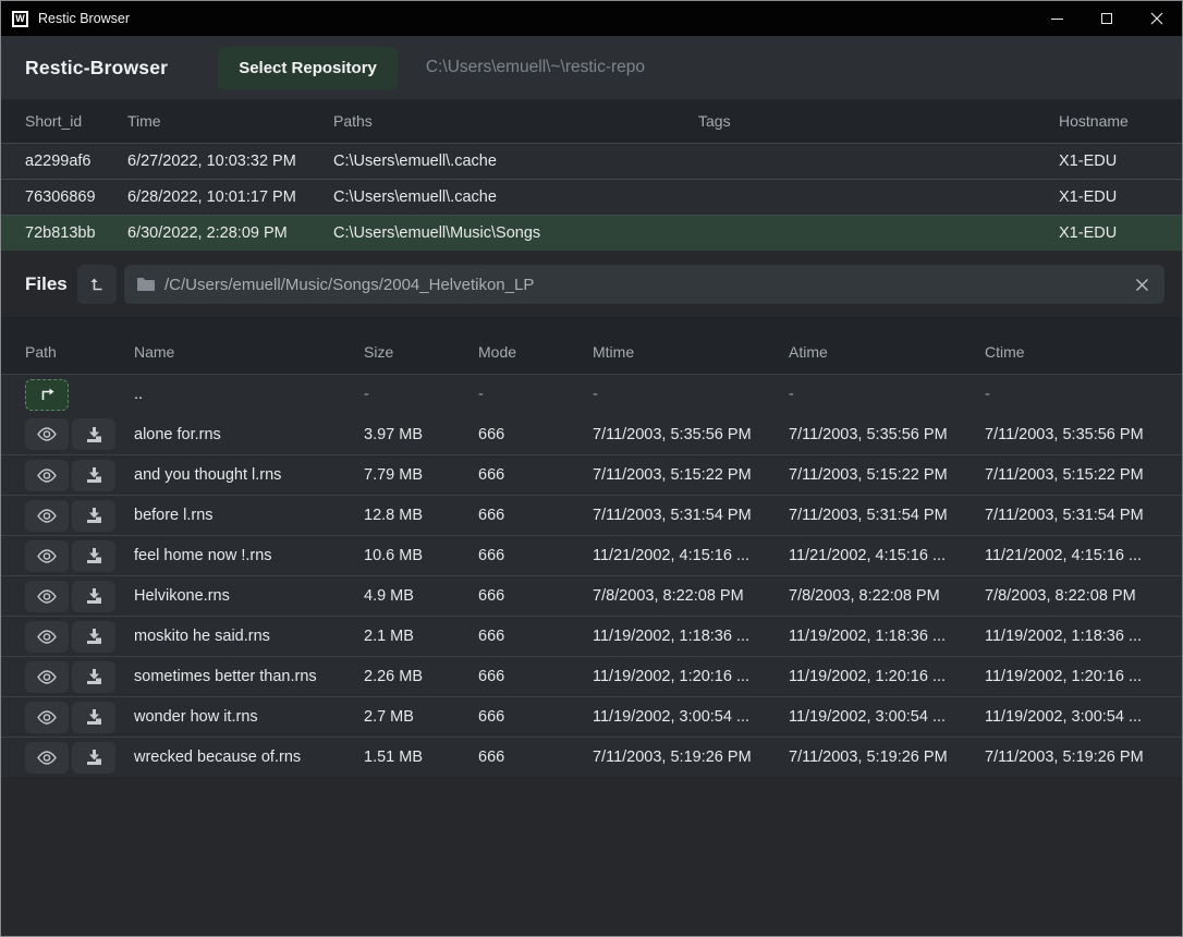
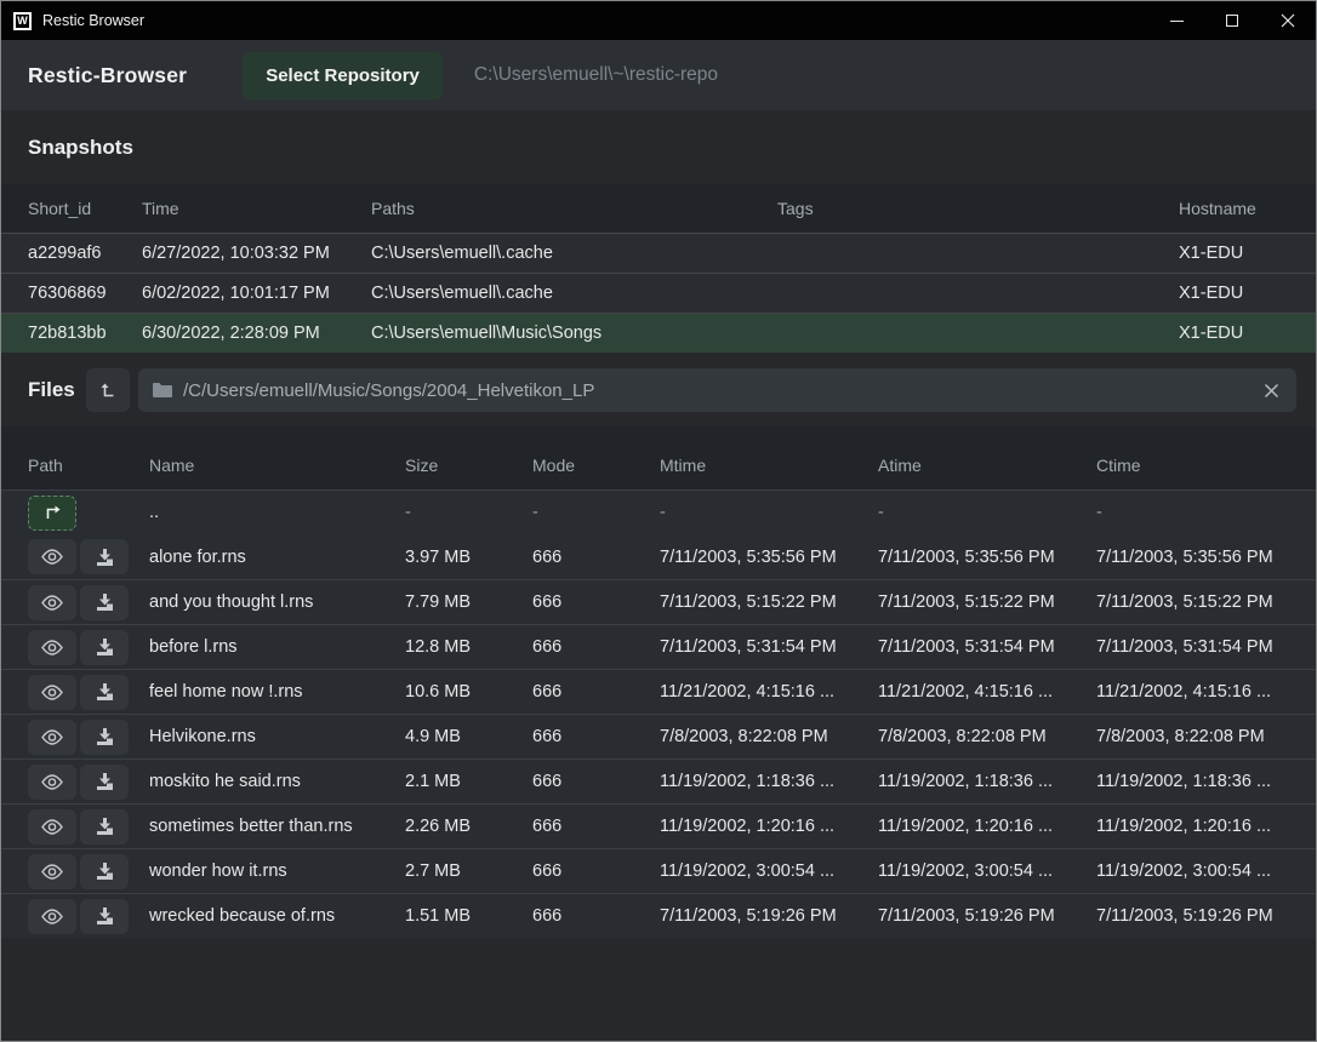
  W
  Restic Browser
  Restic-Browser
  Select Repository
  C:\Users\emuell\~\restic-repo
+ Snapshots
  Short_id
  Time
  Paths
  Tags
  Hostname
  a2299af6
  6/27/2022, 10:03:32 PM
  C:\Users\emuell\.cache
  X1-EDU
  76306869
- 6/28/2022, 10:01:17 PM
+ 6/02/2022, 10:01:17 PM
  C:\Users\emuell\.cache
  X1-EDU
  72b813bb
  6/30/2022, 2:28:09 PM
  C:\Users\emuell\Music\Songs
  X1-EDU
  Files
  /C/Users/emuell/Music/Songs/2004_Helvetikon_LP
  Path
  Name
  Size
  Mode
  Mtime
  Atime
  Ctime
  ..
  -
  -
  -
  -
  -
  alone for.rns
  3.97 MB
  666
  7/11/2003, 5:35:56 PM
  7/11/2003, 5:35:56 PM
  7/11/2003, 5:35:56 PM
  and you thought l.rns
  7.79 MB
  666
  7/11/2003, 5:15:22 PM
  7/11/2003, 5:15:22 PM
  7/11/2003, 5:15:22 PM
  before l.rns
  12.8 MB
  666
  7/11/2003, 5:31:54 PM
  7/11/2003, 5:31:54 PM
  7/11/2003, 5:31:54 PM
  feel home now !.rns
  10.6 MB
  666
  11/21/2002, 4:15:16 ...
  11/21/2002, 4:15:16 ...
  11/21/2002, 4:15:16 ...
  Helvikone.rns
  4.9 MB
  666
  7/8/2003, 8:22:08 PM
  7/8/2003, 8:22:08 PM
  7/8/2003, 8:22:08 PM
  moskito he said.rns
  2.1 MB
  666
  11/19/2002, 1:18:36 ...
  11/19/2002, 1:18:36 ...
  11/19/2002, 1:18:36 ...
  sometimes better than.rns
  2.26 MB
  666
  11/19/2002, 1:20:16 ...
  11/19/2002, 1:20:16 ...
  11/19/2002, 1:20:16 ...
  wonder how it.rns
  2.7 MB
  666
  11/19/2002, 3:00:54 ...
  11/19/2002, 3:00:54 ...
  11/19/2002, 3:00:54 ...
  wrecked because of.rns
  1.51 MB
  666
  7/11/2003, 5:19:26 PM
  7/11/2003, 5:19:26 PM
  7/11/2003, 5:19:26 PM
